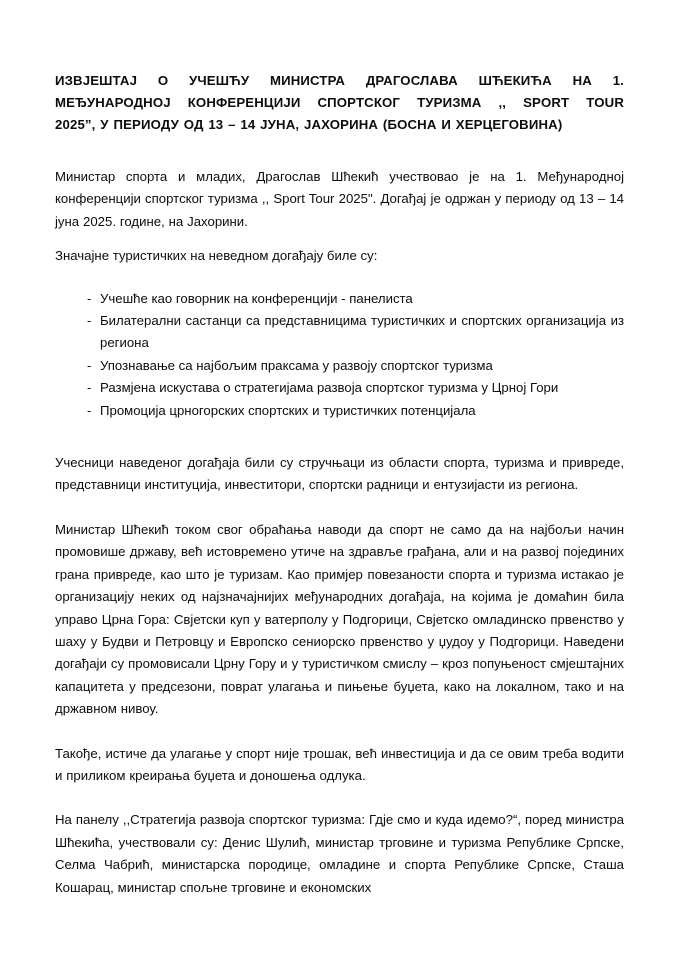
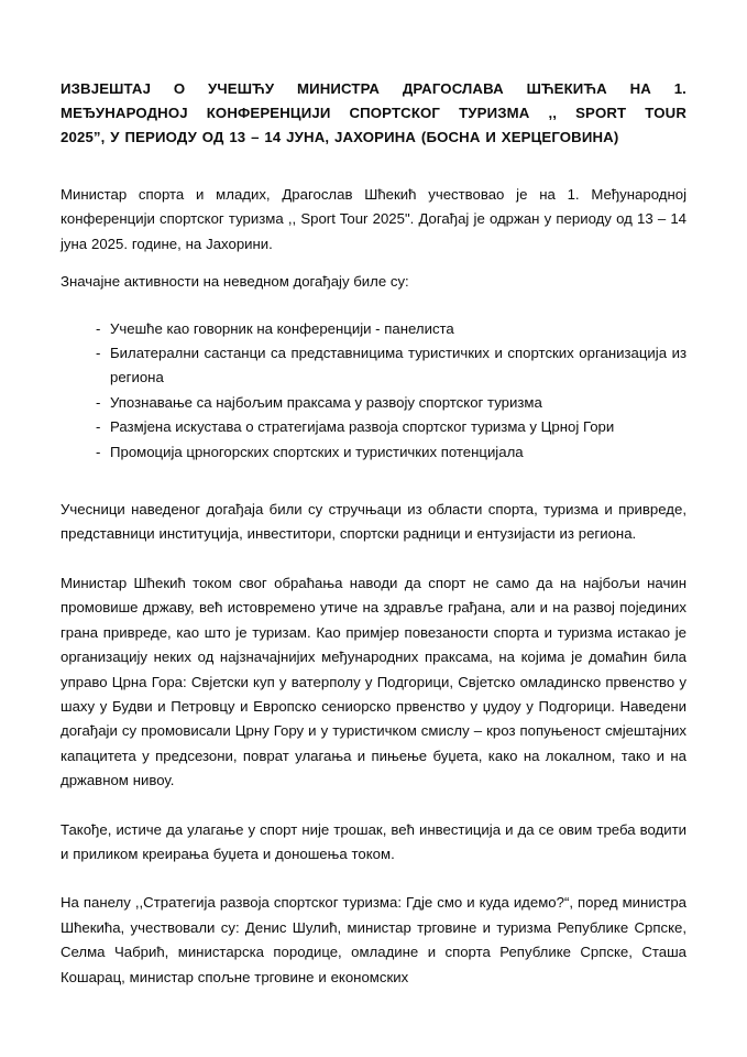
  ИЗВЈЕШТАЈ О УЧЕШЋУ МИНИСТРА ДРАГОСЛАВА ШЋЕКИЋА НА 1.
  МЕЂУНАРОДНОЈ КОНФЕРЕНЦИЈИ СПОРТСКОГ ТУРИЗМА ,, SPORT TOUR
  2025”, У ПЕРИОДУ ОД 13 – 14 ЈУНА, ЈАХОРИНА (БОСНА И ХЕРЦЕГОВИНА)
  Министар спорта и младих, Драгослав Шћекић учествовао је на 1. Међународној конференцији спортског туризма ,, Sport Tour 2025". Догађај је одржан у периоду од 13 – 14 јуна 2025. године, на Јахорини.
- Значајне туристичких на неведном догађају биле су:
+ Значајне активности на неведном догађају биле су:
  Учешће као говорник на конференцији - панелиста
  Билатерални састанци са представницима туристичких и спортских организација из региона
  Упознавање са најбољим праксама у развоју спортског туризма
  Размјена искустава о стратегијама развоја спортског туризма у Црној Гори
  Промоција црногорских спортских и туристичких потенцијала
  Учесници наведеног догађаја били су стручњаци из области спорта, туризма и привреде, представници институција, инвеститори, спортски радници и ентузијасти из региона.
- Министар Шћекић током свог обраћања наводи да спорт не само да на најбољи начин промовише државу, већ истовремено утиче на здравље грађана, али и на развој појединих грана привреде, као што је туризам. Као примјер повезаности спорта и туризма истакао је организацију неких од најзначајнијих међународних догађаја, на којима је домаћин била управо Црна Гора: Свјетски куп у ватерполу у Подгорици, Свјетско омладинско првенство у шаху у Будви и Петровцу и Европско сениорско првенство у џудоу у Подгорици. Наведени догађаји су промовисали Црну Гору и у туристичком смислу – кроз попуњеност смјештајних капацитета у предсезони, поврат улагања и пињење буџета, како на локалном, тако и на државном нивоу.
+ Министар Шћекић током свог обраћања наводи да спорт не само да на најбољи начин промовише државу, већ истовремено утиче на здравље грађана, али и на развој појединих грана привреде, као што је туризам. Као примјер повезаности спорта и туризма истакао је организацију неких од најзначајнијих међународних праксама, на којима је домаћин била управо Црна Гора: Свјетски куп у ватерполу у Подгорици, Свјетско омладинско првенство у шаху у Будви и Петровцу и Европско сениорско првенство у џудоу у Подгорици. Наведени догађаји су промовисали Црну Гору и у туристичком смислу – кроз попуњеност смјештајних капацитета у предсезони, поврат улагања и пињење буџета, како на локалном, тако и на државном нивоу.
- Такође, истиче да улагање у спорт није трошак, већ инвестиција и да се овим треба водити и приликом креирања буџета и доношења одлука.
+ Такође, истиче да улагање у спорт није трошак, већ инвестиција и да се овим треба водити и приликом креирања буџета и доношења током.
  На панелу ,,Стратегија развоја спортског туризма: Гдје смо и куда идемо?“, поред министра Шћекића, учествовали су: Денис Шулић, министар трговине и туризма Републике Српске, Селма Чабрић, министарска породице, омладине и спорта Републике Српске, Сташа Кошарац, министар спољне трговине и економских
